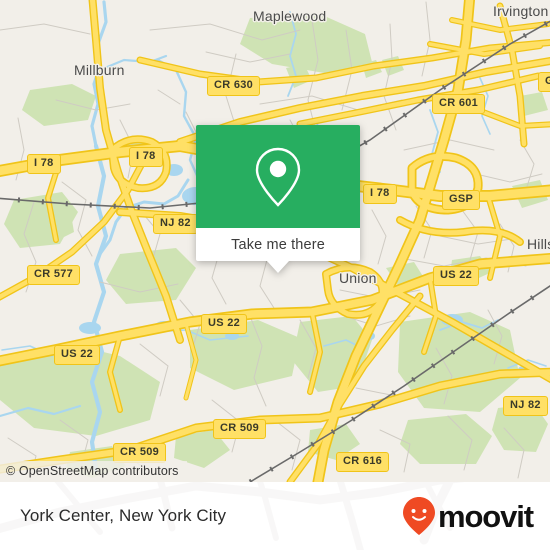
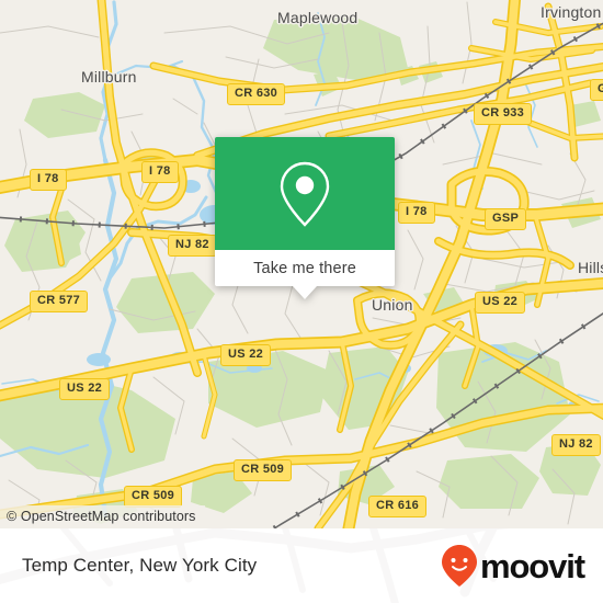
  Maplewood
  Irvington
  Millburn
  Union
  Hill
  CR 630
- CR 601
+ CR 933
  I 78
  I 78
  I 78
  GSP
  NJ 82
  CR 577
  US 22
  US 22
  US 22
  CR 509
  CR 509
  CR 616
  NJ 82
  Take me there
  © OpenStreetMap contributors
- York Center, New York City
+ Temp Center, New York City
  moovit
